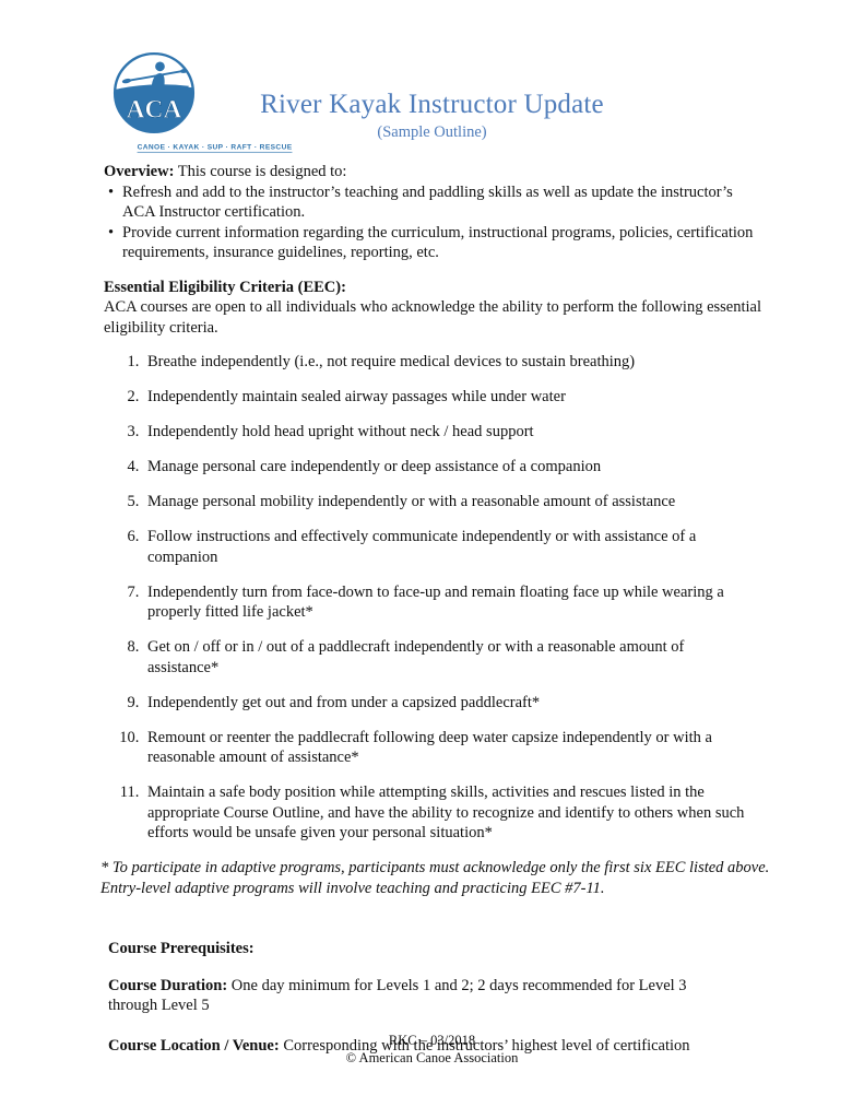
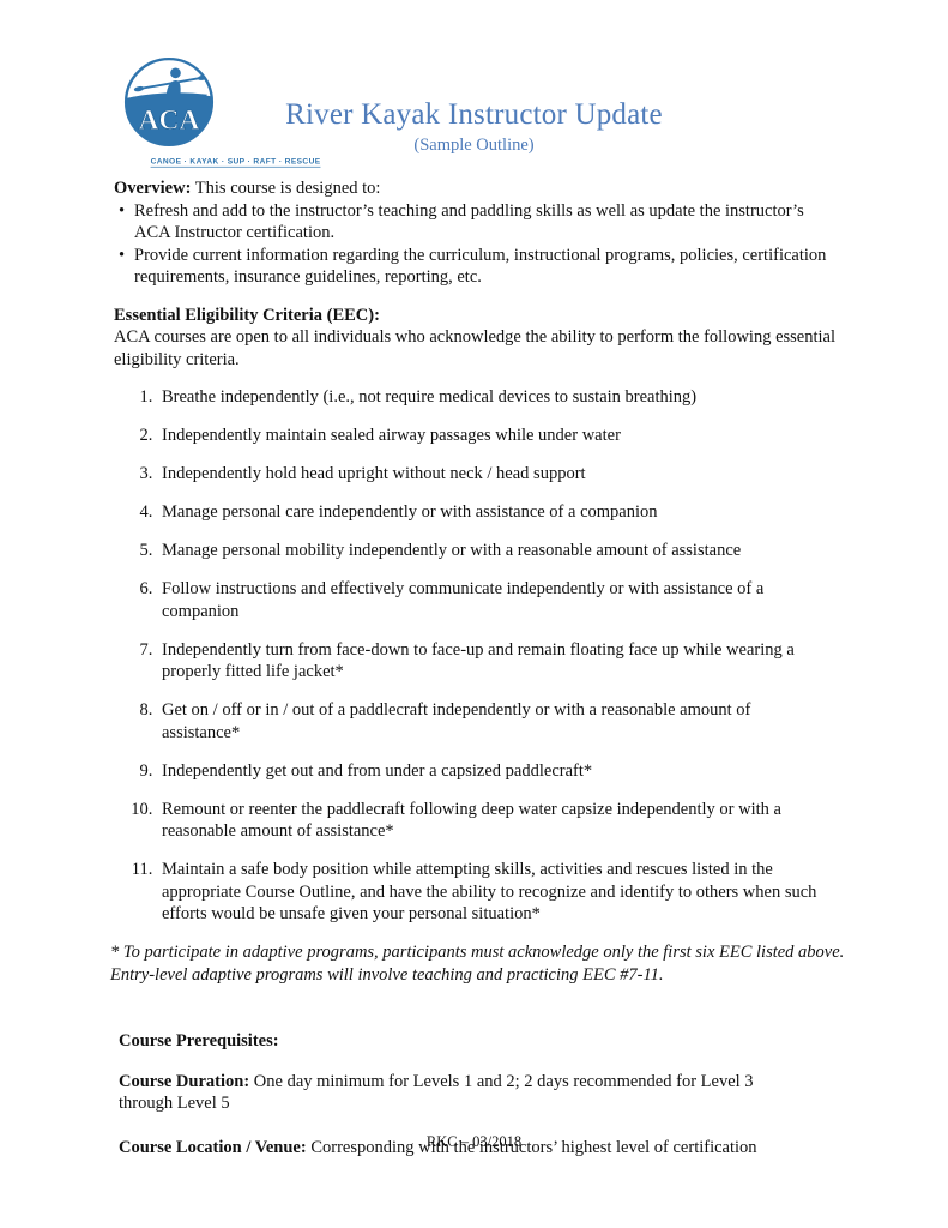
  ACA
  River Kayak Instructor Update
  (Sample Outline)
  Overview: This course is designed to:
  Refresh and add to the instructor’s teaching and paddling skills as well as update the instructor’s ACA Instructor certification.
  Provide current information regarding the curriculum, instructional programs, policies, certification requirements, insurance guidelines, reporting, etc.
  Essential Eligibility Criteria (EEC):
  ACA courses are open to all individuals who acknowledge the ability to perform the following essential eligibility criteria.
  Breathe independently (i.e., not require medical devices to sustain breathing)
  Independently maintain sealed airway passages while under water
  Independently hold head upright without neck / head support
- Manage personal care independently or deep assistance of a companion
+ Manage personal care independently or with assistance of a companion
  Manage personal mobility independently or with a reasonable amount of assistance
  Follow instructions and effectively communicate independently or with assistance of a companion
  Independently turn from face-down to face-up and remain floating face up while wearing a properly fitted life jacket*
  Get on / off or in / out of a paddlecraft independently or with a reasonable amount of assistance*
  Independently get out and from under a capsized paddlecraft*
  Remount or reenter the paddlecraft following deep water capsize independently or with a reasonable amount of assistance*
  Maintain a safe body position while attempting skills, activities and rescues listed in the appropriate Course Outline, and have the ability to recognize and identify to others when such efforts would be unsafe given your personal situation*
  * To participate in adaptive programs, participants must acknowledge only the first six EEC listed above. Entry-level adaptive programs will involve teaching and practicing EEC #7-11.
  Course Prerequisites:
  Course Duration: One day minimum for Levels 1 and 2; 2 days recommended for Level 3 through Level 5
  Course Location / Venue: Corresponding with the instructors’ highest level of certification
  RKC – 03/2018
- © American Canoe Association
